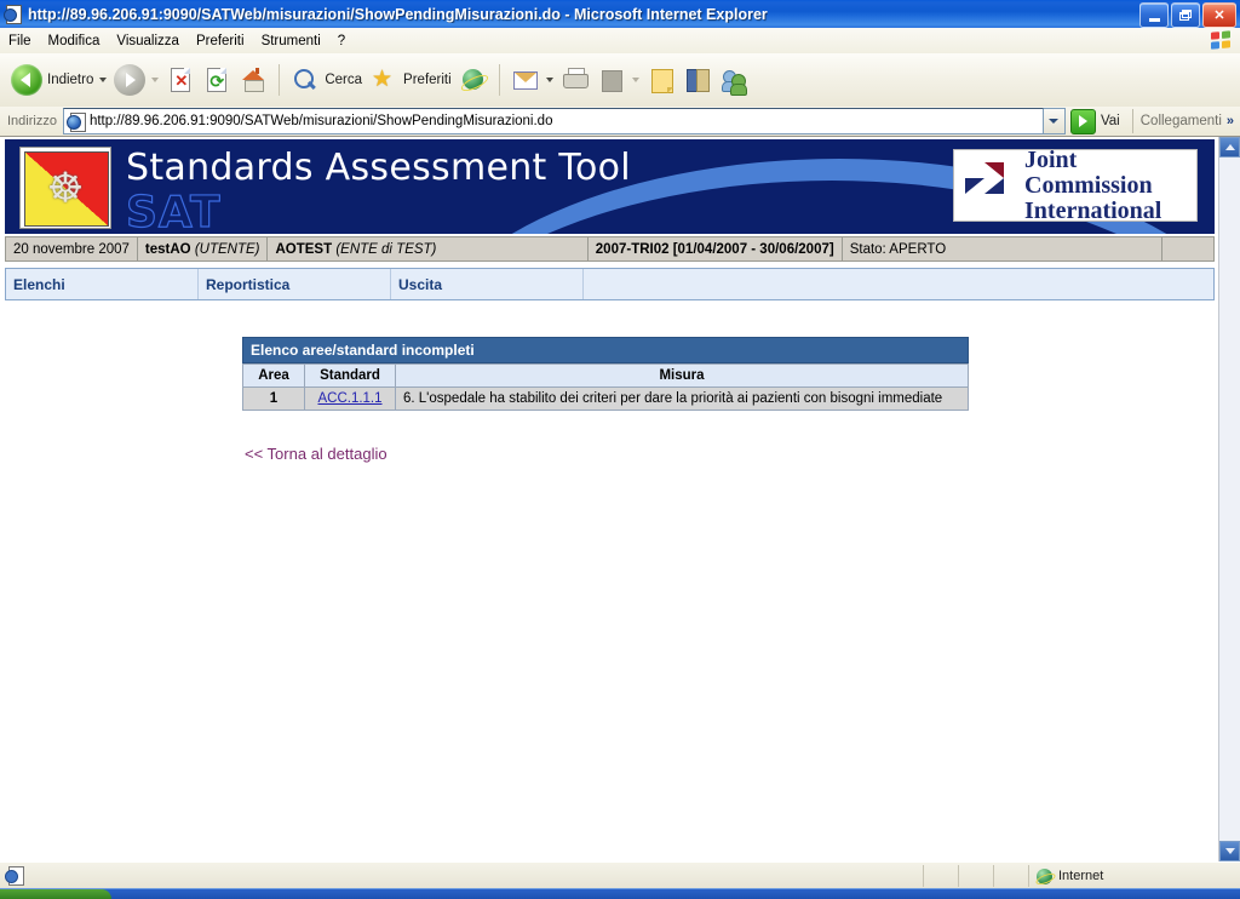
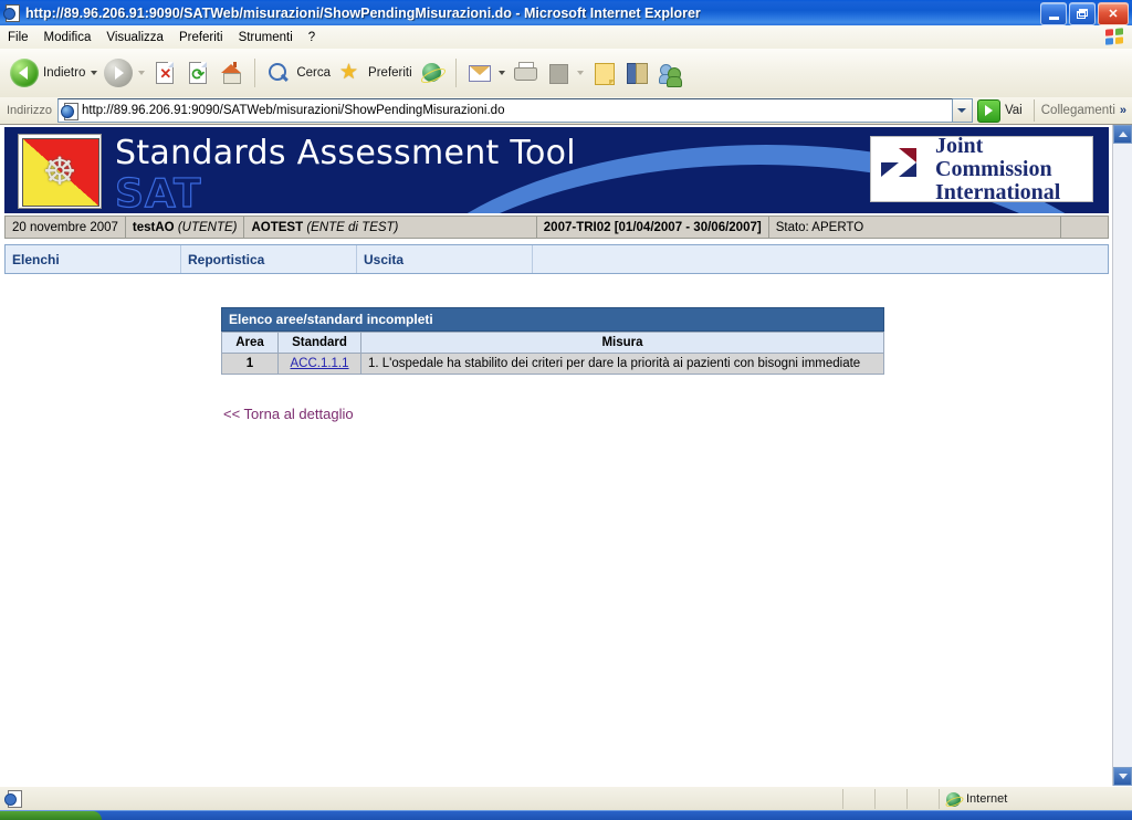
  http://89.96.206.91:9090/SATWeb/misurazioni/ShowPendingMisurazioni.do - Microsoft Internet Explorer
  ✕
  File
  Modifica
  Visualizza
  Preferiti
  Strumenti
  ?
  Indietro
  ✕
  ⟳
  Cerca
  ★
  Preferiti
  Indirizzo
  http://89.96.206.91:9090/SATWeb/misurazioni/ShowPendingMisurazioni.do
  Vai
  Collegamenti
  »
  ☸
  SAT
  Standards Assessment Tool
  Joint Commission
  International
  20 novembre 2007
  testAO
  (UTENTE)
  AOTEST
  (ENTE di TEST)
  2007-TRI02 [01/04/2007 - 30/06/2007]
  Stato: APERTO
  Elenchi
  Reportistica
  Uscita
  Elenco aree/standard incompleti
  Area	Standard	Misura
- 1	ACC.1.1.1	6. L'ospedale ha stabilito dei criteri per dare la priorità ai pazienti con bisogni immediate
+ 1	ACC.1.1.1	1. L'ospedale ha stabilito dei criteri per dare la priorità ai pazienti con bisogni immediate
  << Torna al dettaglio
  Internet
